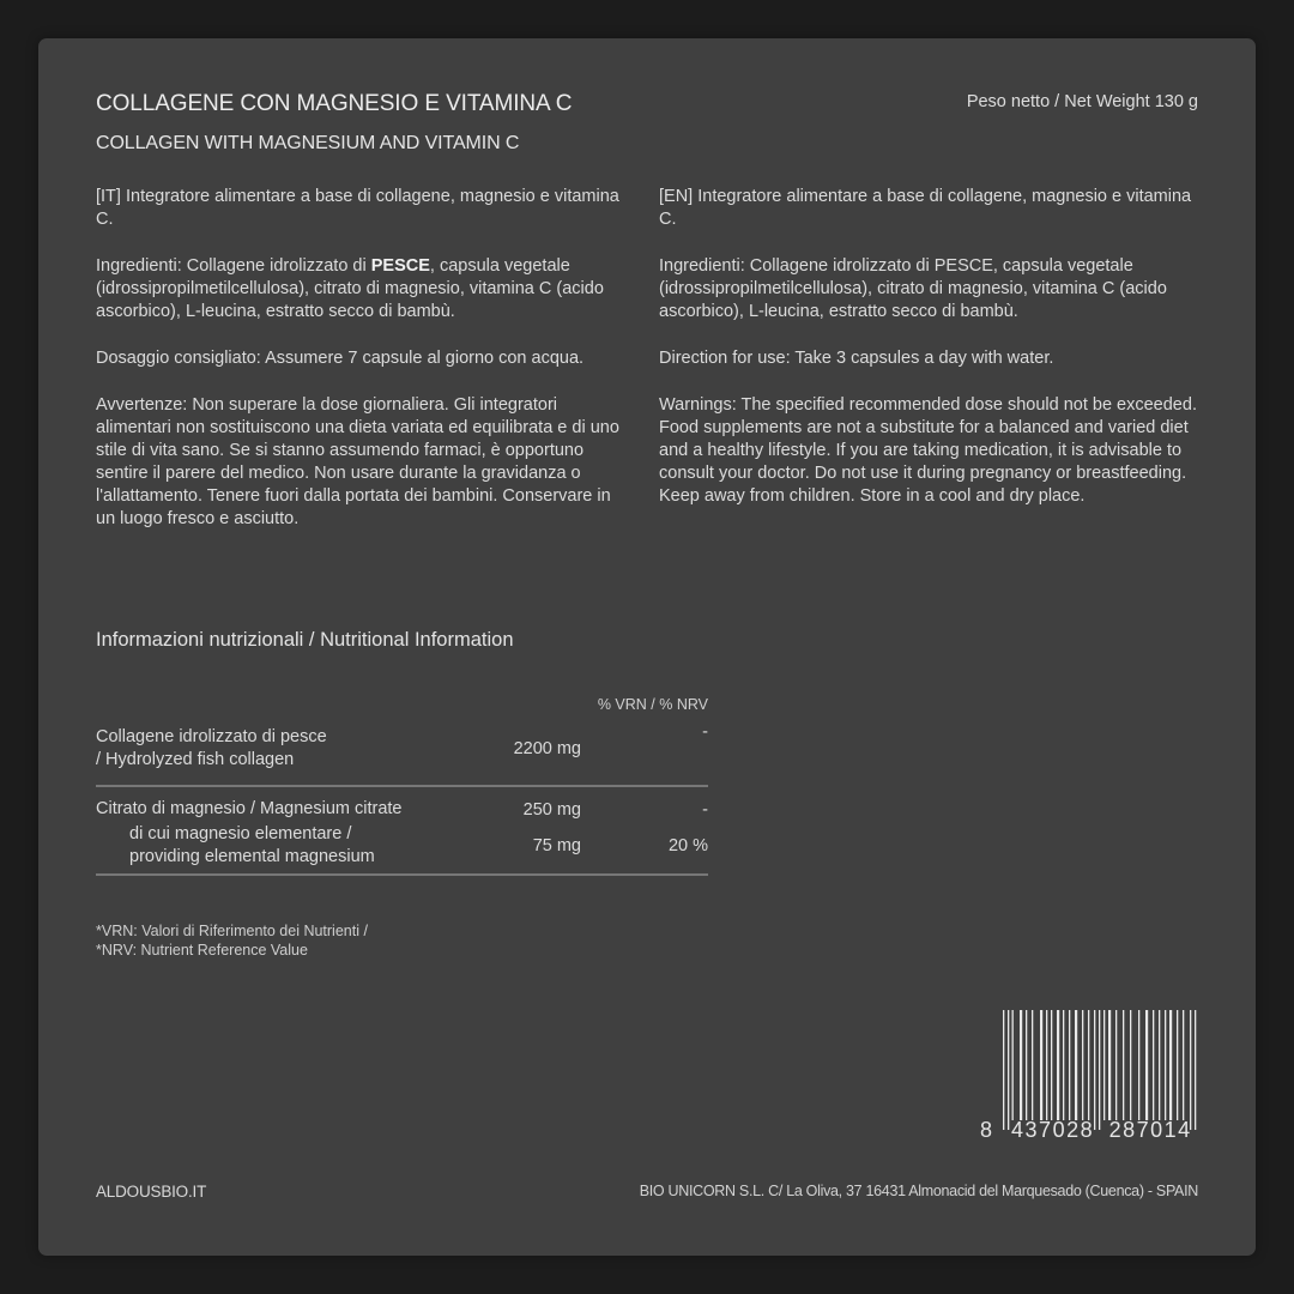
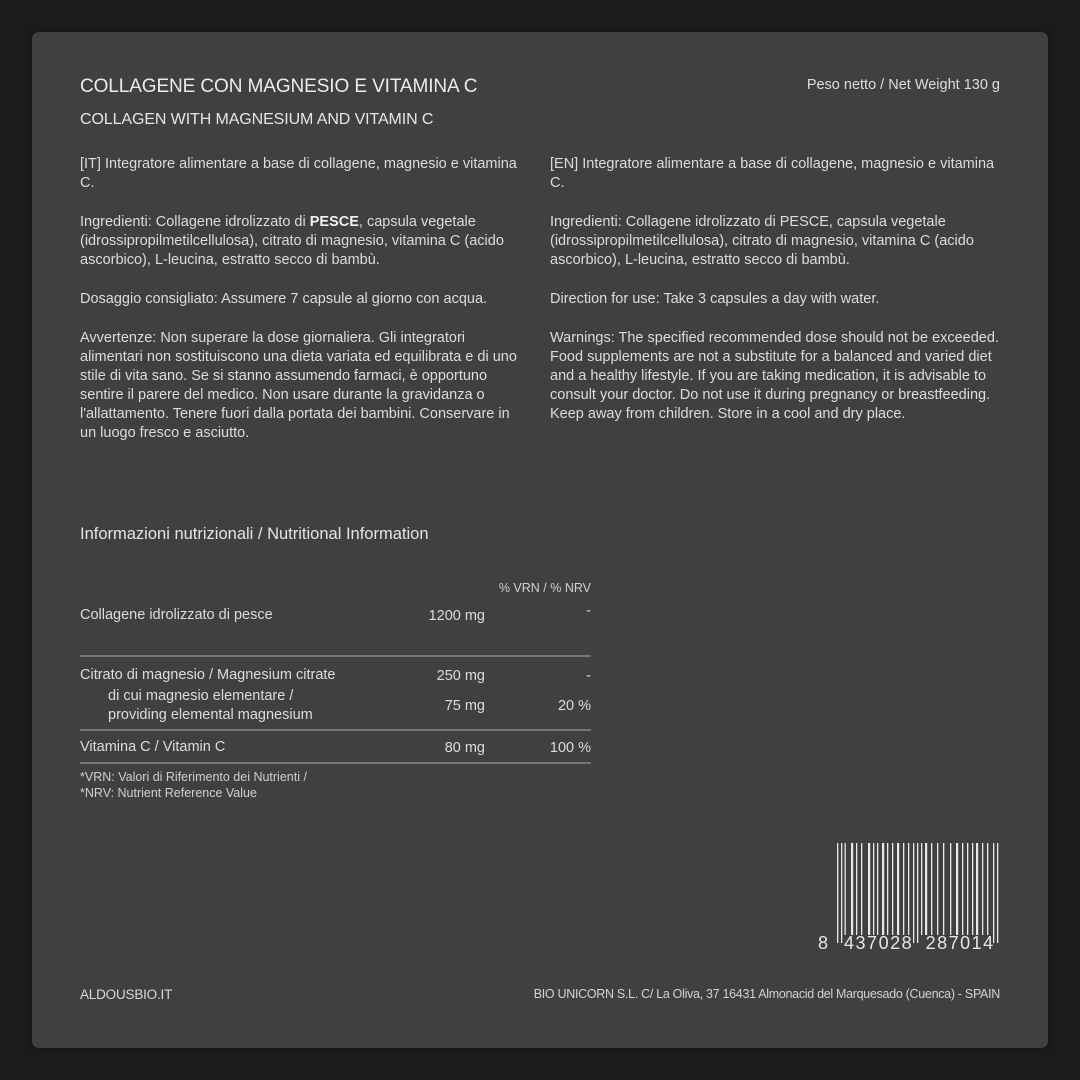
  COLLAGENE CON MAGNESIO E VITAMINA C
  COLLAGEN WITH MAGNESIUM AND VITAMIN C
  Peso netto / Net Weight 130 g
  [IT] Integratore alimentare a base di collagene, magnesio e vitamina C.
  Ingredienti: Collagene idrolizzato di PESCE, capsula vegetale (idrossipropilmetilcellulosa), citrato di magnesio, vitamina C (acido ascorbico), L-leucina, estratto secco di bambù.
  Dosaggio consigliato: Assumere 7 capsule al giorno con acqua.
  Avvertenze: Non superare la dose giornaliera. Gli integratori alimentari non sostituiscono una dieta variata ed equilibrata e di uno stile di vita sano. Se si stanno assumendo farmaci, è opportuno sentire il parere del medico. Non usare durante la gravidanza o l'allattamento. Tenere fuori dalla portata dei bambini. Conservare in un luogo fresco e asciutto.
  [EN] Integratore alimentare a base di collagene, magnesio e vitamina C.
  Ingredienti: Collagene idrolizzato di PESCE, capsula vegetale (idrossipropilmetilcellulosa), citrato di magnesio, vitamina C (acido ascorbico), L-leucina, estratto secco di bambù.
  Direction for use: Take 3 capsules a day with water.
  Warnings: The specified recommended dose should not be exceeded. Food supplements are not a substitute for a balanced and varied diet and a healthy lifestyle. If you are taking medication, it is advisable to consult your doctor. Do not use it during pregnancy or breastfeeding. Keep away from children. Store in a cool and dry place.
  Informazioni nutrizionali / Nutritional Information
  % VRN / % NRV
  Collagene idrolizzato di pesce
- / Hydrolyzed fish collagen
- 2200 mg
+ 1200 mg
  -
  Citrato di magnesio / Magnesium citrate
  250 mg
  -
  di cui magnesio elementare /
  providing elemental magnesium
  75 mg
  20 %
+ Vitamina C / Vitamin C
+ 80 mg
+ 100 %
  *VRN: Valori di Riferimento dei Nutrienti /
  *NRV: Nutrient Reference Value
  8 437028 287014
  ALDOUSBIO.IT
  BIO UNICORN S.L. C/ La Oliva, 37 16431 Almonacid del Marquesado (Cuenca) - SPAIN
